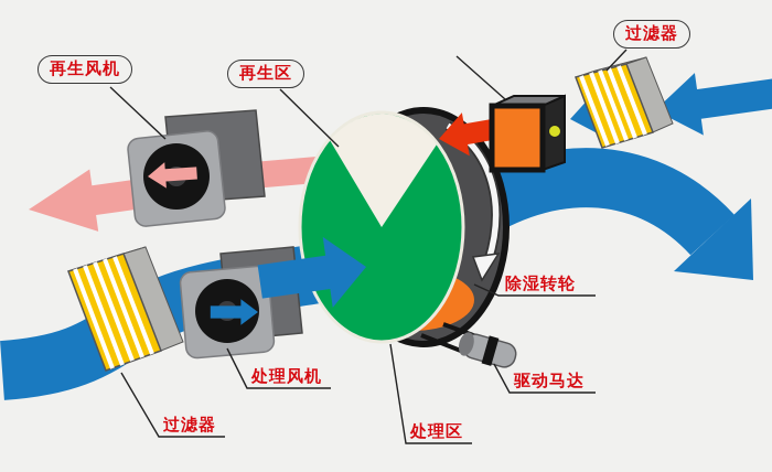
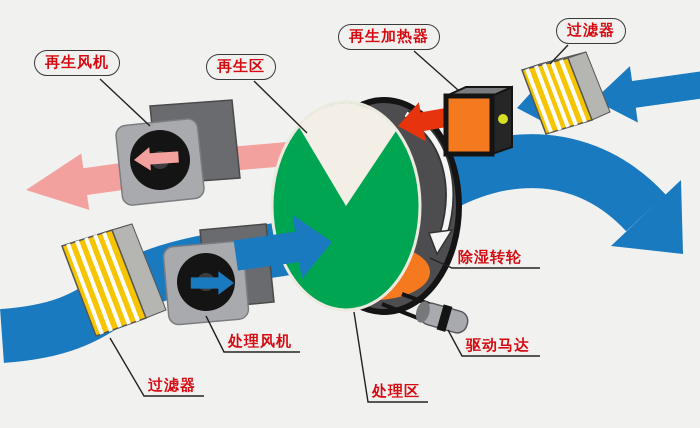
  再生风机
  再生区
+ 再生加热器
  过滤器
  除湿转轮
  驱动马达
  处理区
  处理风机
  过滤器
